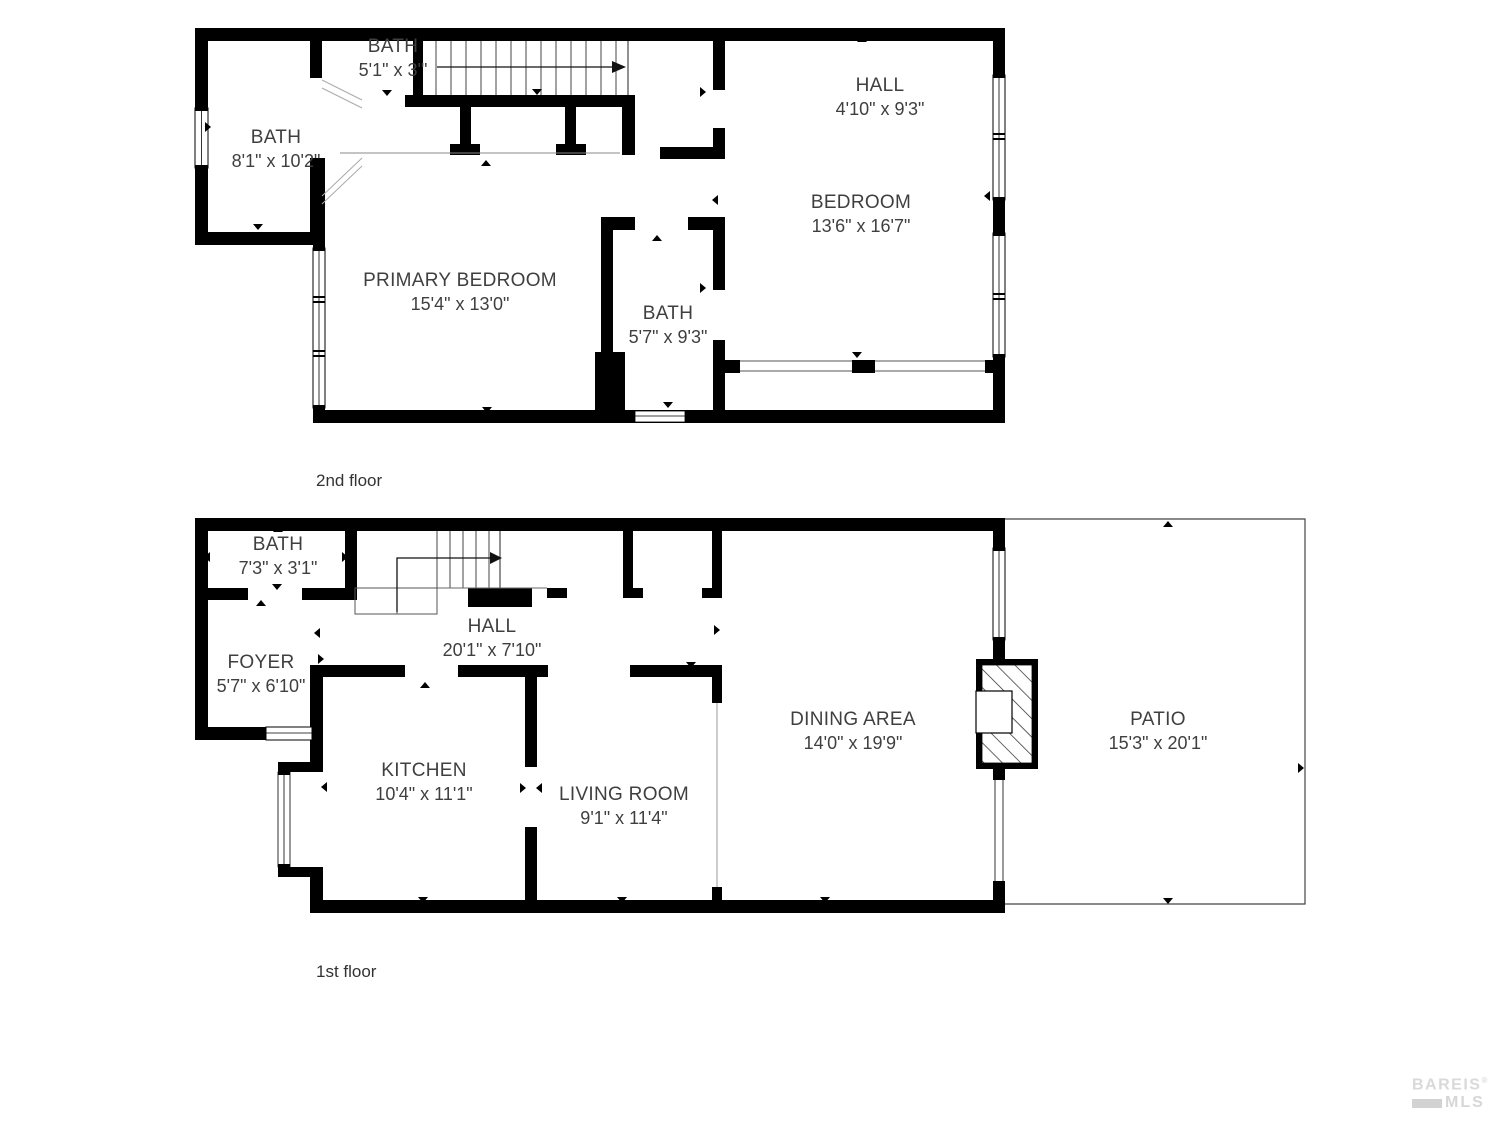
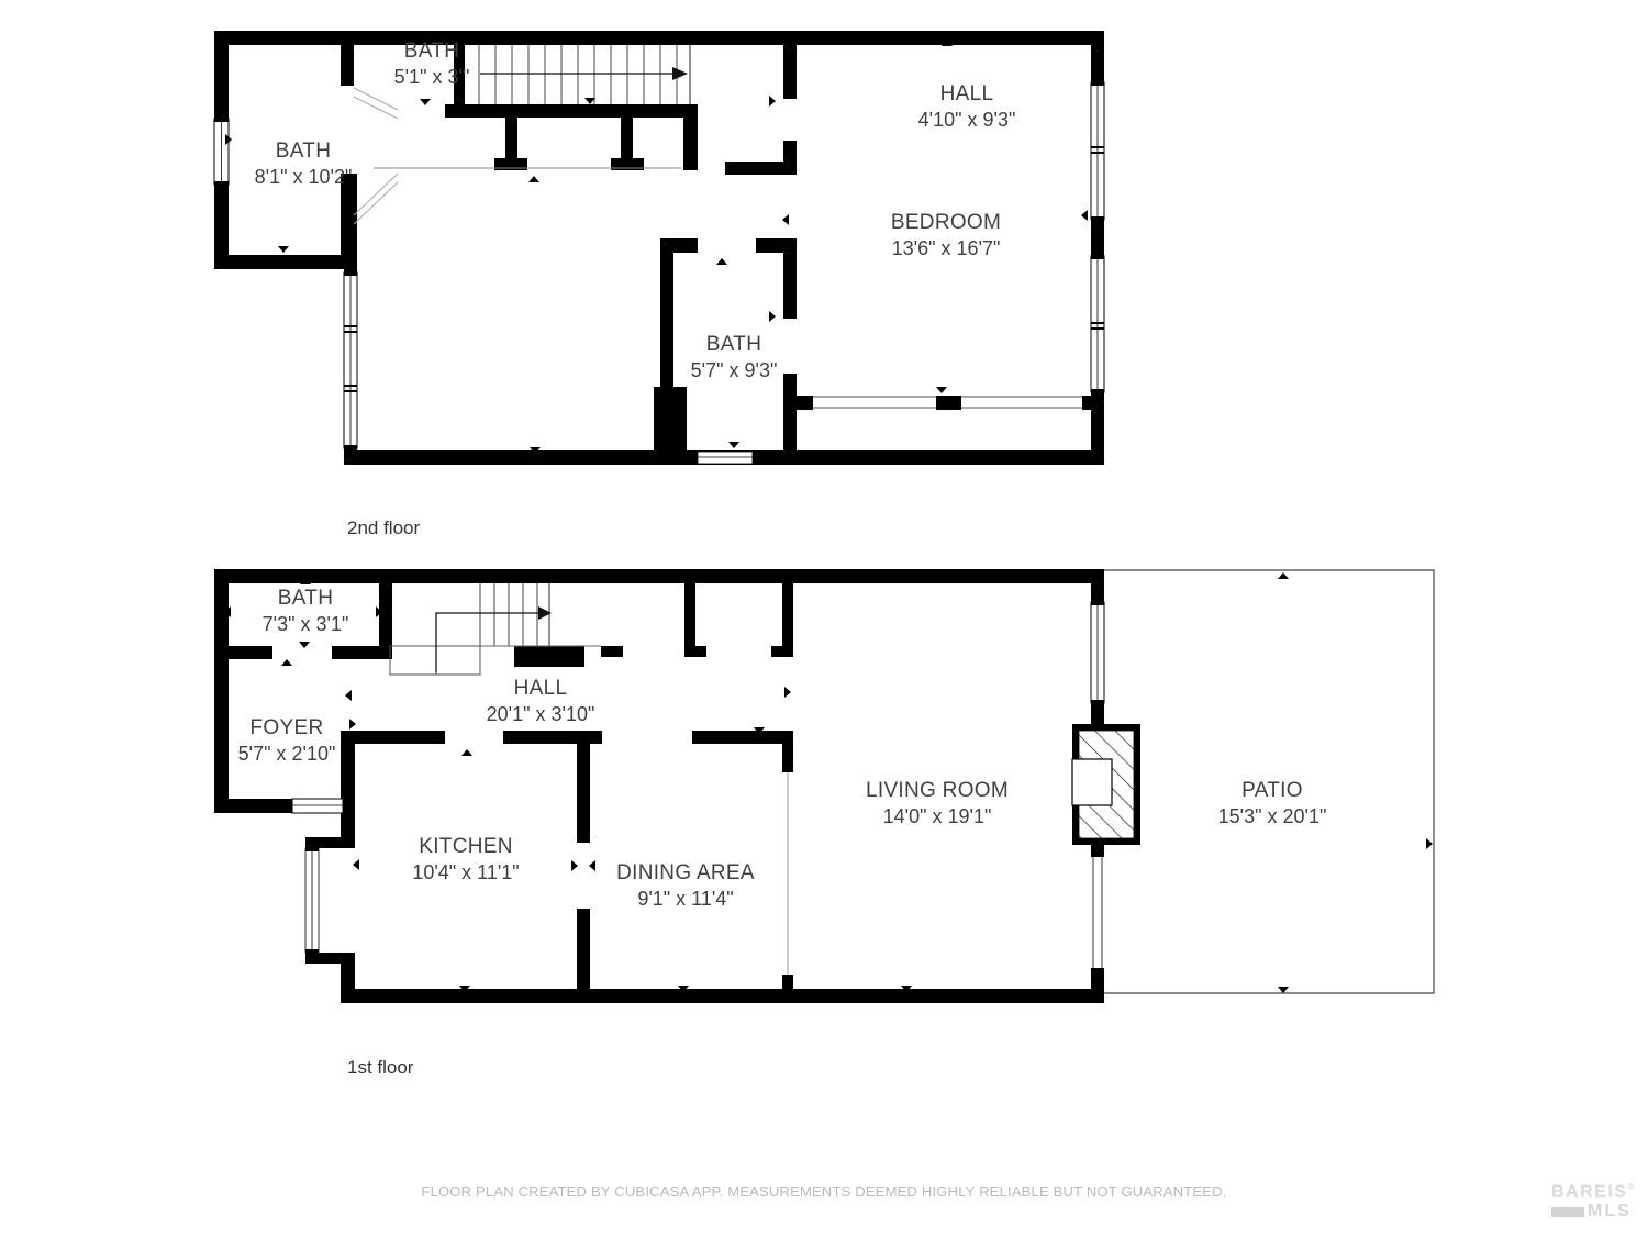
  BATH
  5'1" x 3'"
  BATH
  8'1" x 10'2"
- PRIMARY BEDROOM
- 15'4" x 13'0"
  HALL
  4'10" x 9'3"
  BEDROOM
  13'6" x 16'7"
  BATH
  5'7" x 9'3"
  BATH
  7'3" x 3'1"
  FOYER
- 5'7" x 6'10"
+ 5'7" x 2'10"
  HALL
- 20'1" x 7'10"
+ 20'1" x 3'10"
  KITCHEN
  10'4" x 11'1"
- LIVING ROOM
+ DINING AREA
  9'1" x 11'4"
- DINING AREA
+ LIVING ROOM
- 14'0" x 19'9"
+ 14'0" x 19'1"
  PATIO
  15'3" x 20'1"
  2nd floor
  1st floor
+ FLOOR PLAN CREATED BY CUBICASA APP. MEASUREMENTS DEEMED HIGHLY RELIABLE BUT NOT GUARANTEED.
  BAREIS®
  MLS
